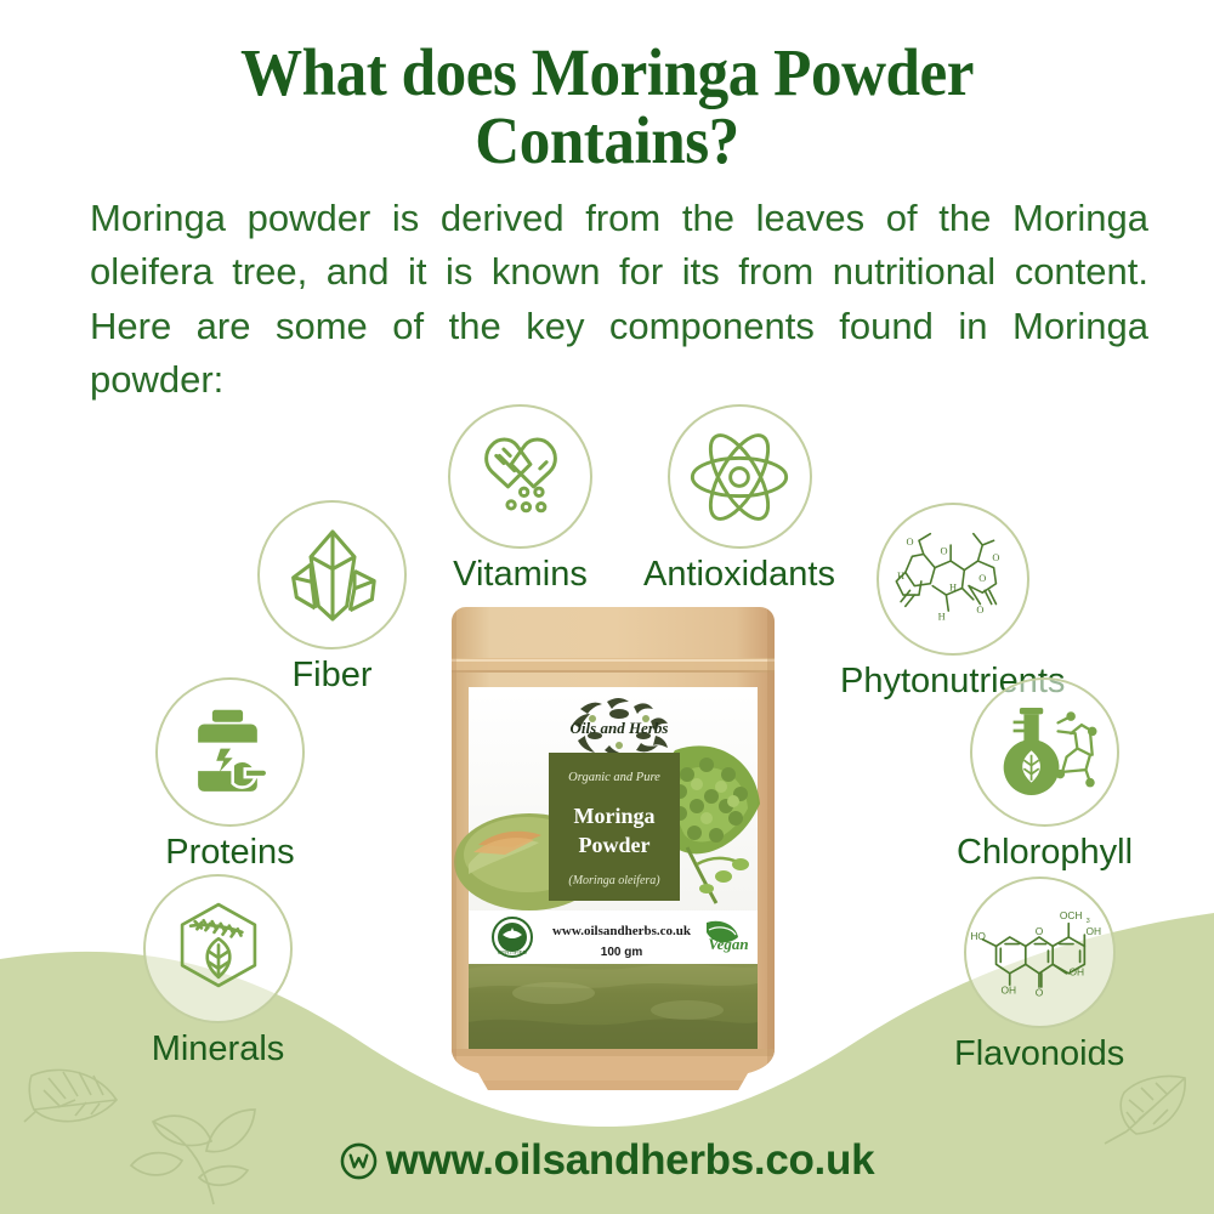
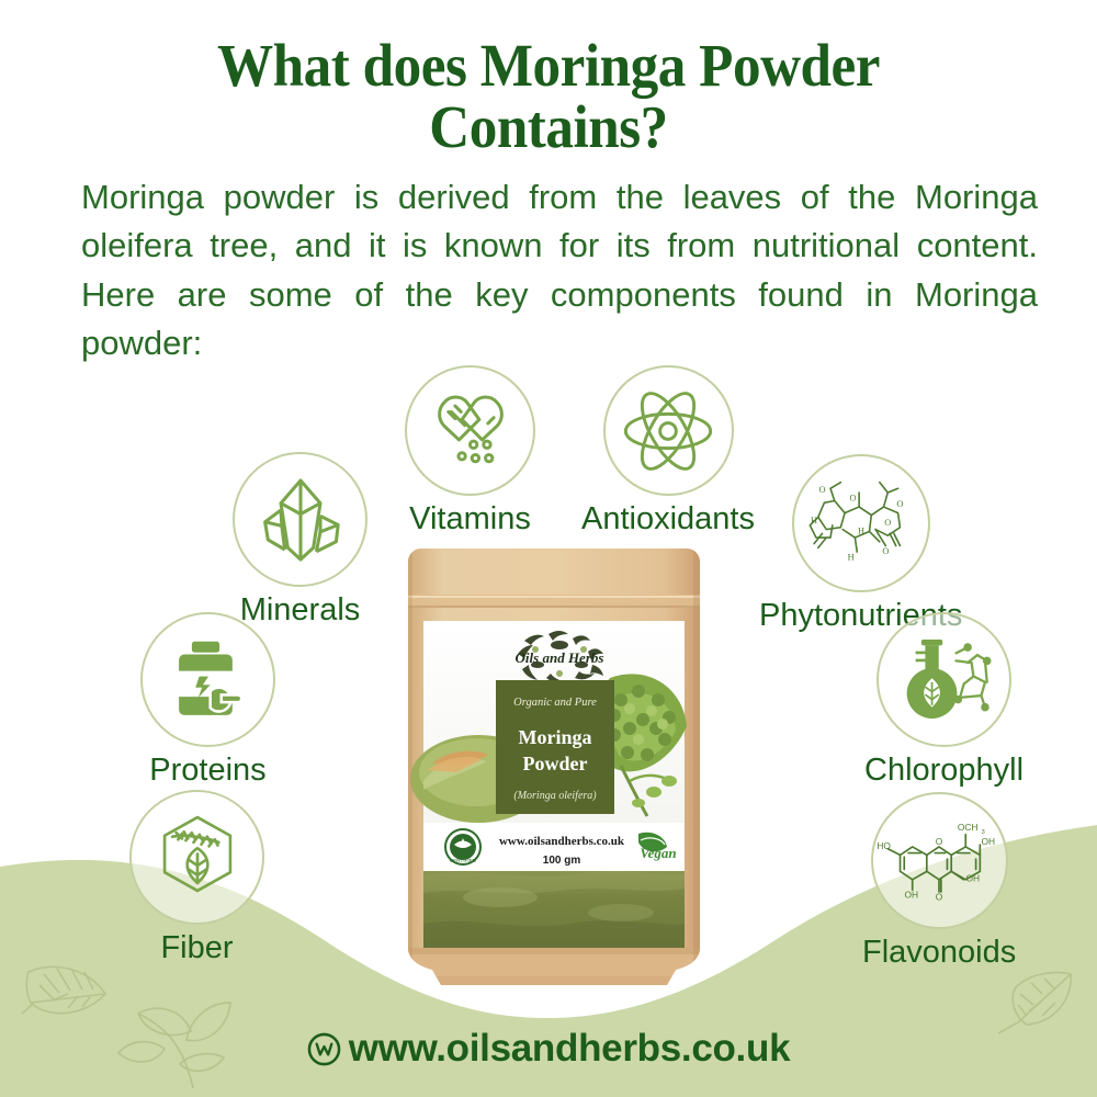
  What does Moringa Powder
  Contains?
  Moringa powder is derived from the leaves of the Moringa oleifera tree, and it is known for its from nutritional content. Here are some of the key components found in Moringa powder:
- Fiber
+ Minerals
  Vitamins
  Antioxidants
  O
  O
  O
  H
  H
  O
  H
  O
  Phytonutrients
  Proteins
  Chlorophyll
- Minerals
+ Fiber
  O
  OCH
  OH
  OH
  O
  OH
  HO
  Flavonoids
  Oils and Herbs
  Organic and Pure
  Moringa
  Powder
  (Moringa oleifera)
  www.oilsandherbs.co.uk
  100 gm
  Vegan
  www.oilsandherbs.co.uk
